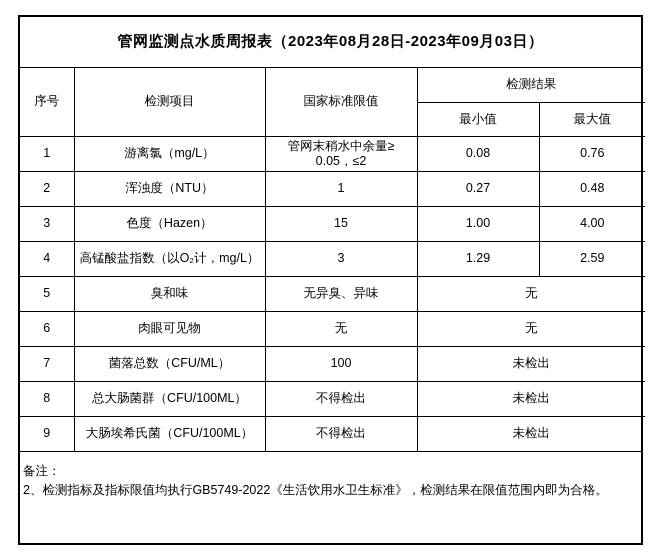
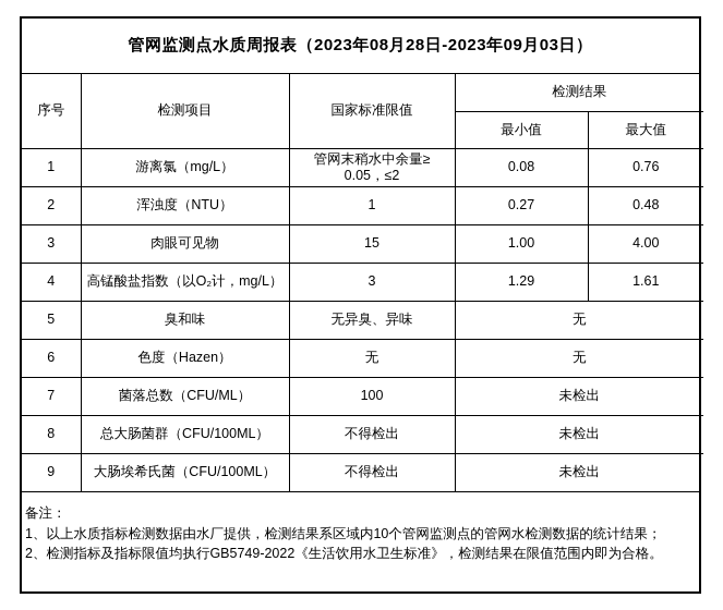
  管网监测点水质周报表（2023年08月28日-2023年09月03日）
  序号	检测项目	国家标准限值	检测结果
  最小值	最大值
  1	游离氯（mg/L）	管网末稍水中余量≥ 0.05，≤2	0.08	0.76
  2	浑浊度（NTU）	1	0.27	0.48
- 3	色度（Hazen）	15	1.00	4.00
+ 3	肉眼可见物	15	1.00	4.00
- 4	高锰酸盐指数（以O₂计，mg/L）	3	1.29	2.59
+ 4	高锰酸盐指数（以O₂计，mg/L）	3	1.29	1.61
  5	臭和味	无异臭、异味	无
- 6	肉眼可见物	无	无
+ 6	色度（Hazen）	无	无
  7	菌落总数（CFU/ML）	100	未检出
  8	总大肠菌群（CFU/100ML）	不得检出	未检出
  9	大肠埃希氏菌（CFU/100ML）	不得检出	未检出
  备注：
+ 1、以上水质指标检测数据由水厂提供，检测结果系区域内10个管网监测点的管网水检测数据的统计结果；
  2、检测指标及指标限值均执行GB5749-2022《生活饮用水卫生标准》，检测结果在限值范围内即为合格。
